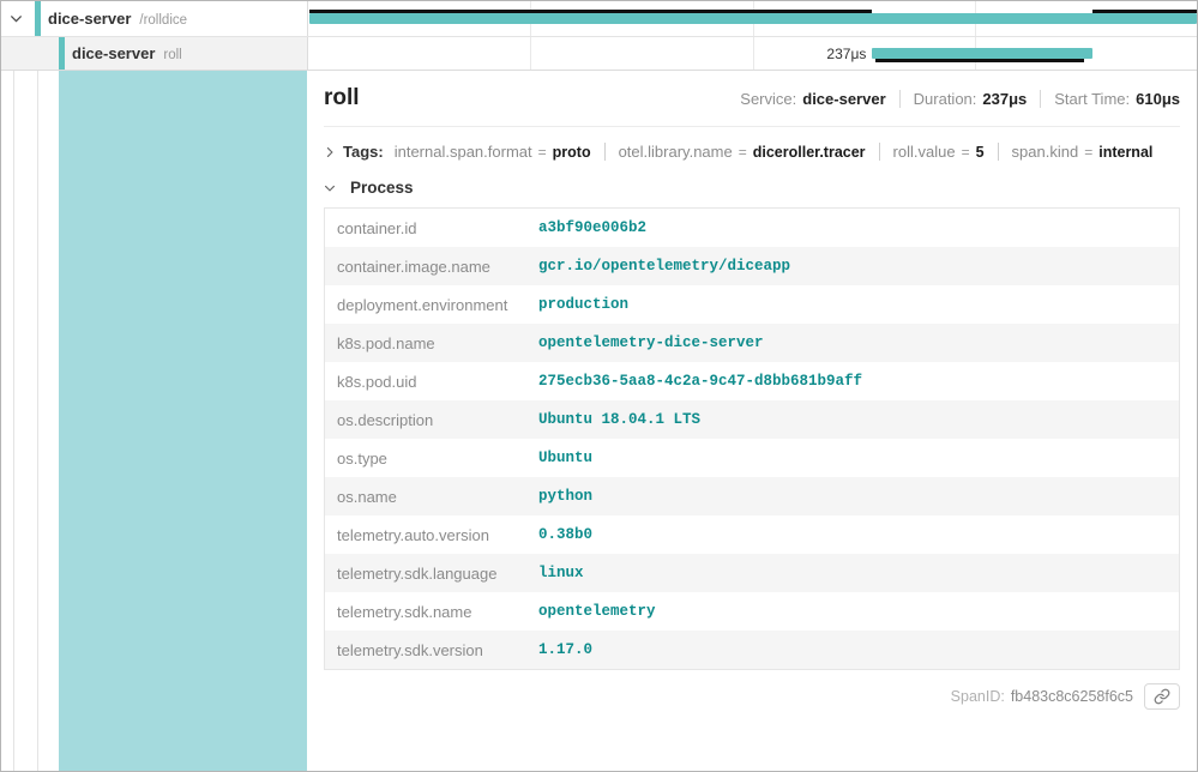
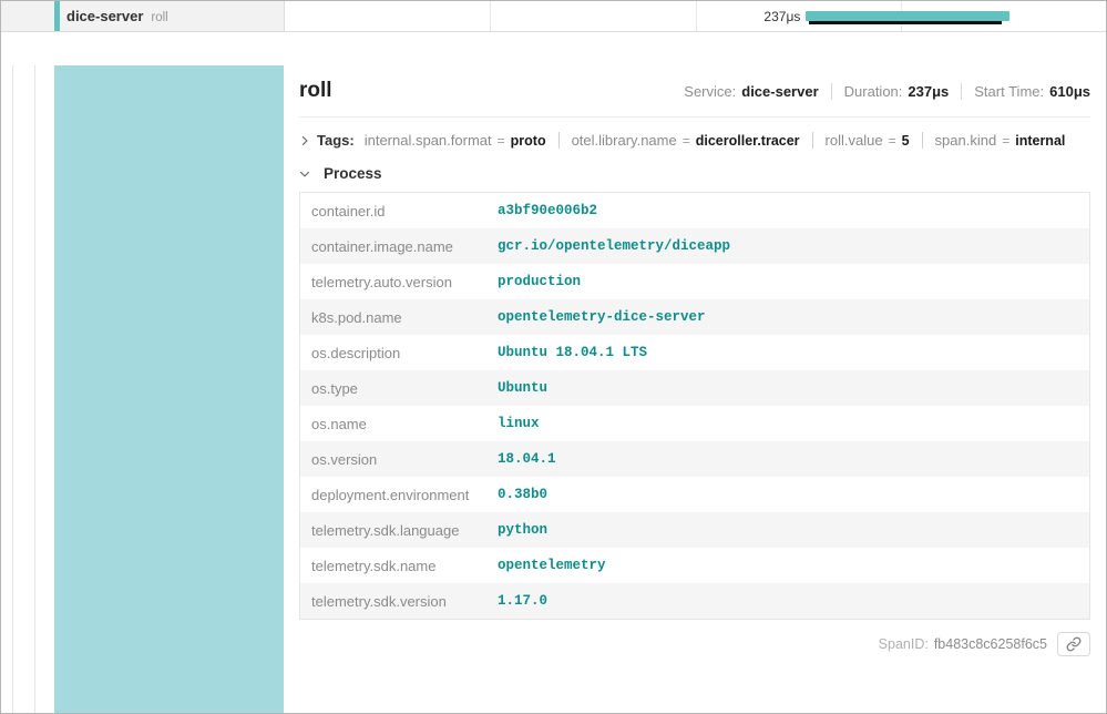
- dice-server /rolldice
  dice-server roll
  237μs
  roll
  Service:
  dice-server
  Duration:
  237μs
  Start Time:
  610μs
  Tags:
  internal.span.format
  =
  proto
  otel.library.name
  =
  diceroller.tracer
  roll.value
  =
  5
  span.kind
  =
  internal
  Process
  container.id
  a3bf90e006b2
  container.image.name
  gcr.io/opentelemetry/diceapp
- deployment.environment
+ telemetry.auto.version
  production
  k8s.pod.name
  opentelemetry-dice-server
- k8s.pod.uid
- 275ecb36-5aa8-4c2a-9c47-d8bb681b9aff
  os.description
  Ubuntu 18.04.1 LTS
  os.type
  Ubuntu
  os.name
- python
+ linux
+ os.version
+ 18.04.1
- telemetry.auto.version
+ deployment.environment
  0.38b0
  telemetry.sdk.language
- linux
+ python
  telemetry.sdk.name
  opentelemetry
  telemetry.sdk.version
  1.17.0
  SpanID:
  fb483c8c6258f6c5
